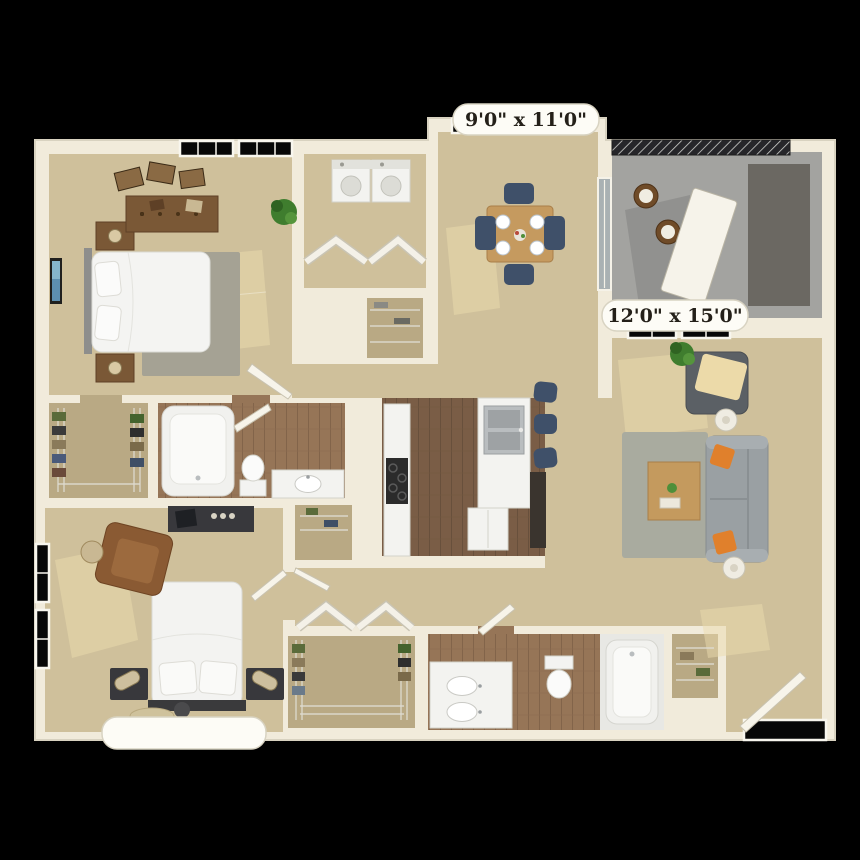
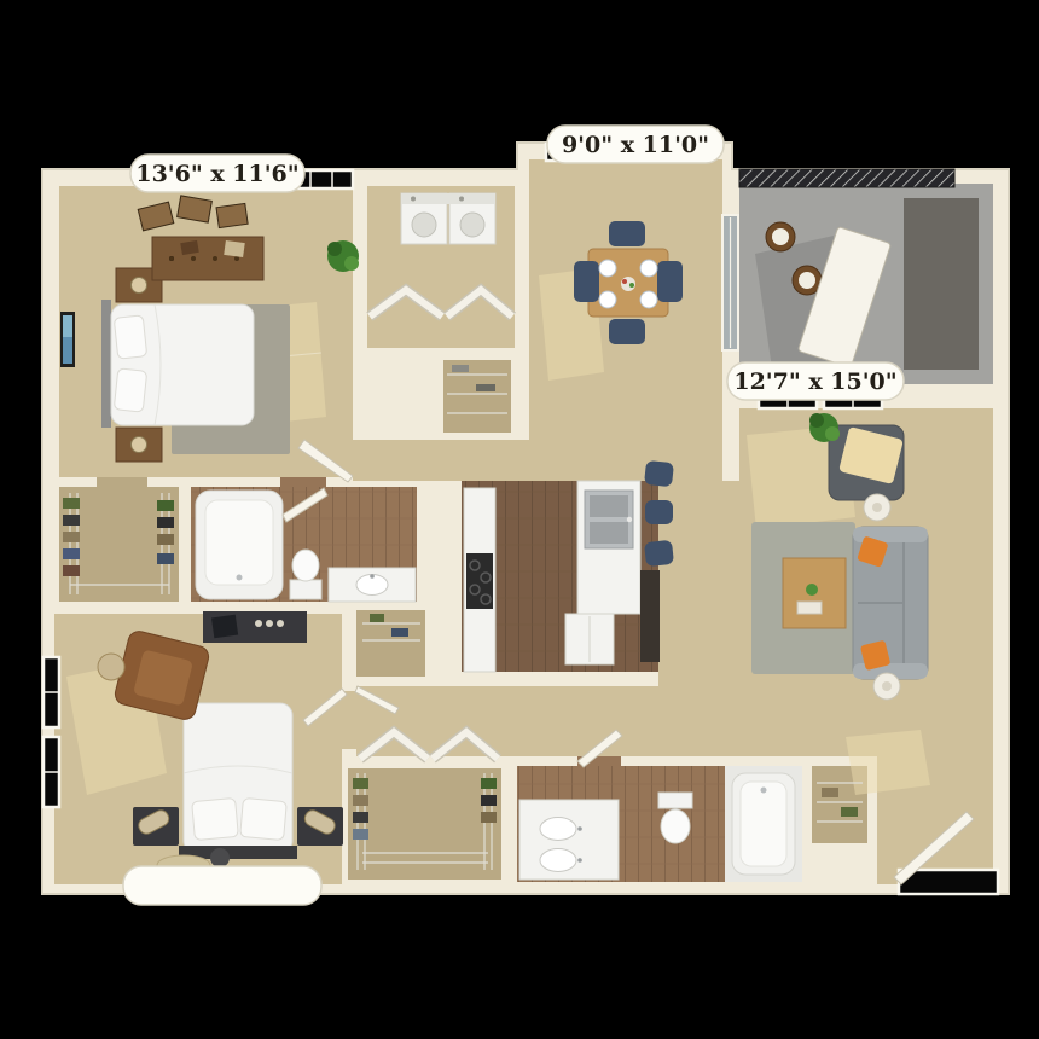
+ 13'6" x 11'6"
  9'0" x 11'0"
- 12'0" x 15'0"
+ 12'7" x 15'0"
